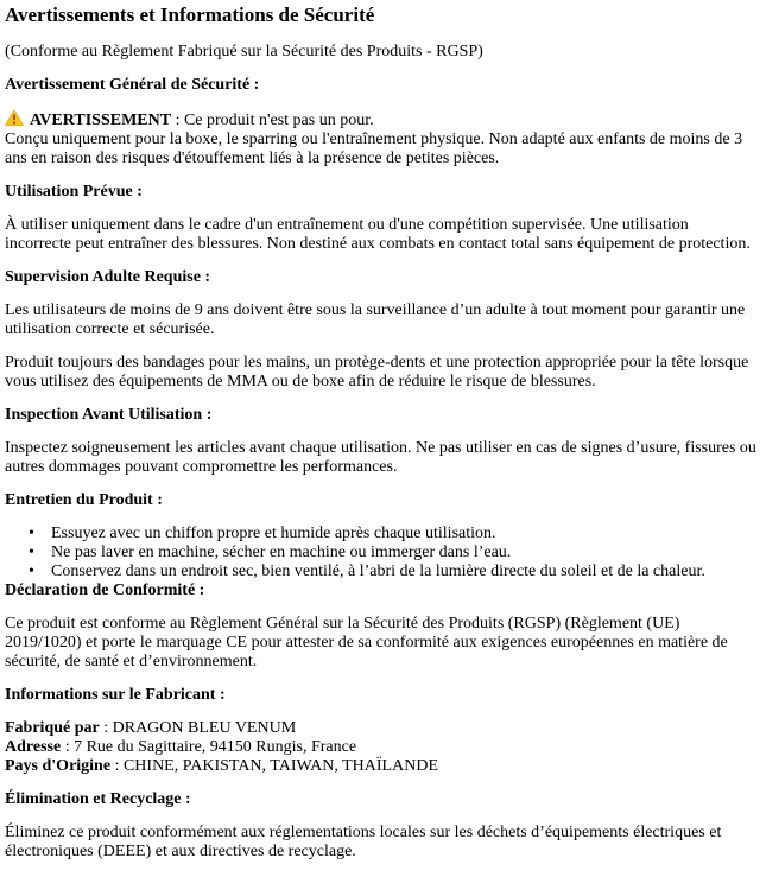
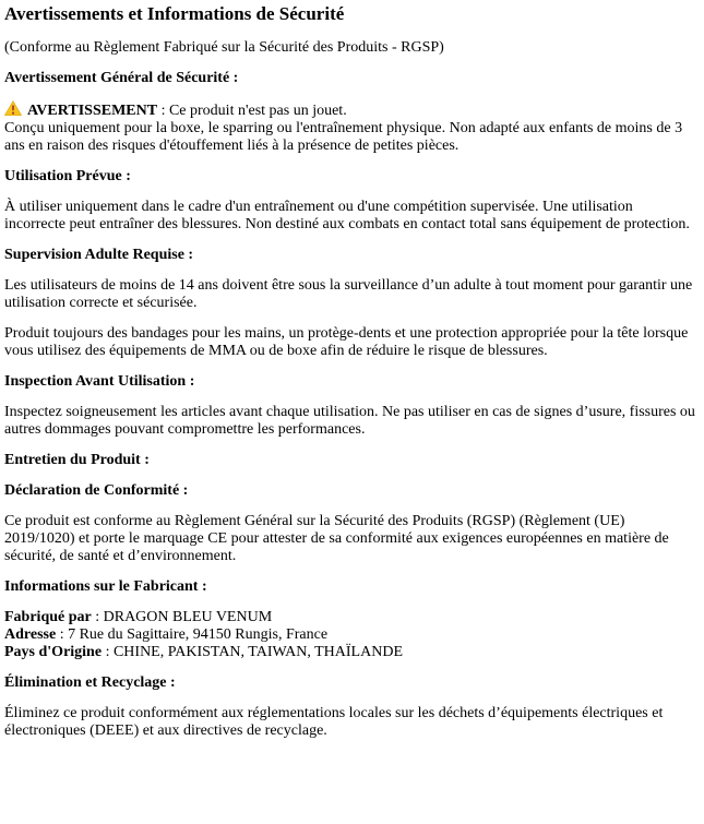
  Avertissements et Informations de Sécurité
  (Conforme au Règlement Fabriqué sur la Sécurité des Produits - RGSP)
  Avertissement Général de Sécurité :
- AVERTISSEMENT : Ce produit n'est pas un pour.
+ AVERTISSEMENT : Ce produit n'est pas un jouet.
  Conçu uniquement pour la boxe, le sparring ou l'entraînement physique. Non adapté aux enfants de moins de 3 ans en raison des risques d'étouffement liés à la présence de petites pièces.
  Utilisation Prévue :
  À utiliser uniquement dans le cadre d'un entraînement ou d'une compétition supervisée. Une utilisation incorrecte peut entraîner des blessures. Non destiné aux combats en contact total sans équipement de protection.
  Supervision Adulte Requise :
- Les utilisateurs de moins de 9 ans doivent être sous la surveillance d’un adulte à tout moment pour garantir une utilisation correcte et sécurisée.
+ Les utilisateurs de moins de 14 ans doivent être sous la surveillance d’un adulte à tout moment pour garantir une utilisation correcte et sécurisée.
  Produit toujours des bandages pour les mains, un protège-dents et une protection appropriée pour la tête lorsque vous utilisez des équipements de MMA ou de boxe afin de réduire le risque de blessures.
  Inspection Avant Utilisation :
  Inspectez soigneusement les articles avant chaque utilisation. Ne pas utiliser en cas de signes d’usure, fissures ou autres dommages pouvant compromettre les performances.
  Entretien du Produit :
- Essuyez avec un chiffon propre et humide après chaque utilisation.
- Ne pas laver en machine, sécher en machine ou immerger dans l’eau.
- Conservez dans un endroit sec, bien ventilé, à l’abri de la lumière directe du soleil et de la chaleur.
  Déclaration de Conformité :
  Ce produit est conforme au Règlement Général sur la Sécurité des Produits (RGSP) (Règlement (UE) 2019/1020) et porte le marquage CE pour attester de sa conformité aux exigences européennes en matière de sécurité, de santé et d’environnement.
  Informations sur le Fabricant :
  Fabriqué par : DRAGON BLEU VENUM
  Adresse : 7 Rue du Sagittaire, 94150 Rungis, France
  Pays d'Origine : CHINE, PAKISTAN, TAIWAN, THAÏLANDE
  Élimination et Recyclage :
  Éliminez ce produit conformément aux réglementations locales sur les déchets d’équipements électriques et électroniques (DEEE) et aux directives de recyclage.
